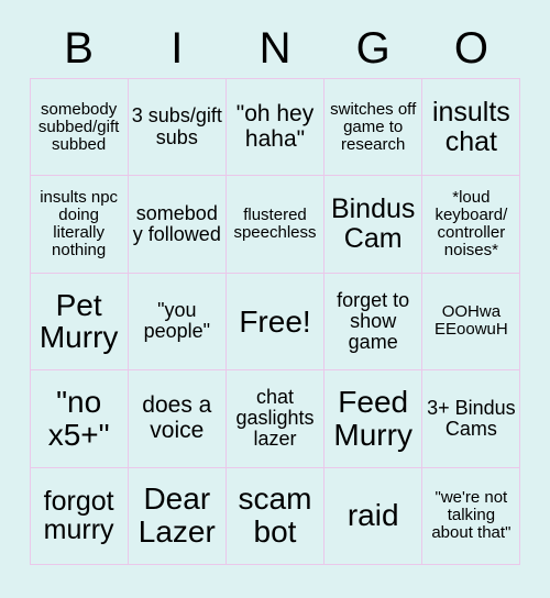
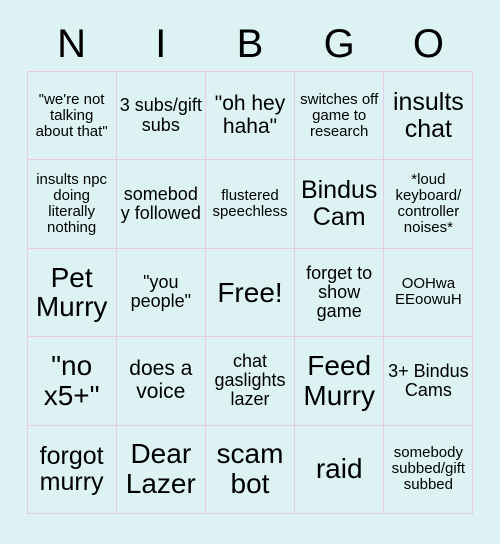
- B
+ N
  I
- N
+ B
  G
  O
- somebody subbed/gift subbed	3 subs/gift subs	"oh hey haha"	switches off game to research	insults chat
+ "we're not talking about that"	3 subs/gift subs	"oh hey haha"	switches off game to research	insults chat
  insults npc doing literally nothing	somebody followed	flustered speechless	Bindus Cam	*loud keyboard/ controller noises*
  Pet Murry	"you people"	Free!	forget to show game	OOHwa EEoowuH
  "no x5+"	does a voice	chat gaslights lazer	Feed Murry	3+ Bindus Cams
- forgot murry	Dear Lazer	scam bot	raid	"we're not talking about that"
+ forgot murry	Dear Lazer	scam bot	raid	somebody subbed/gift subbed
